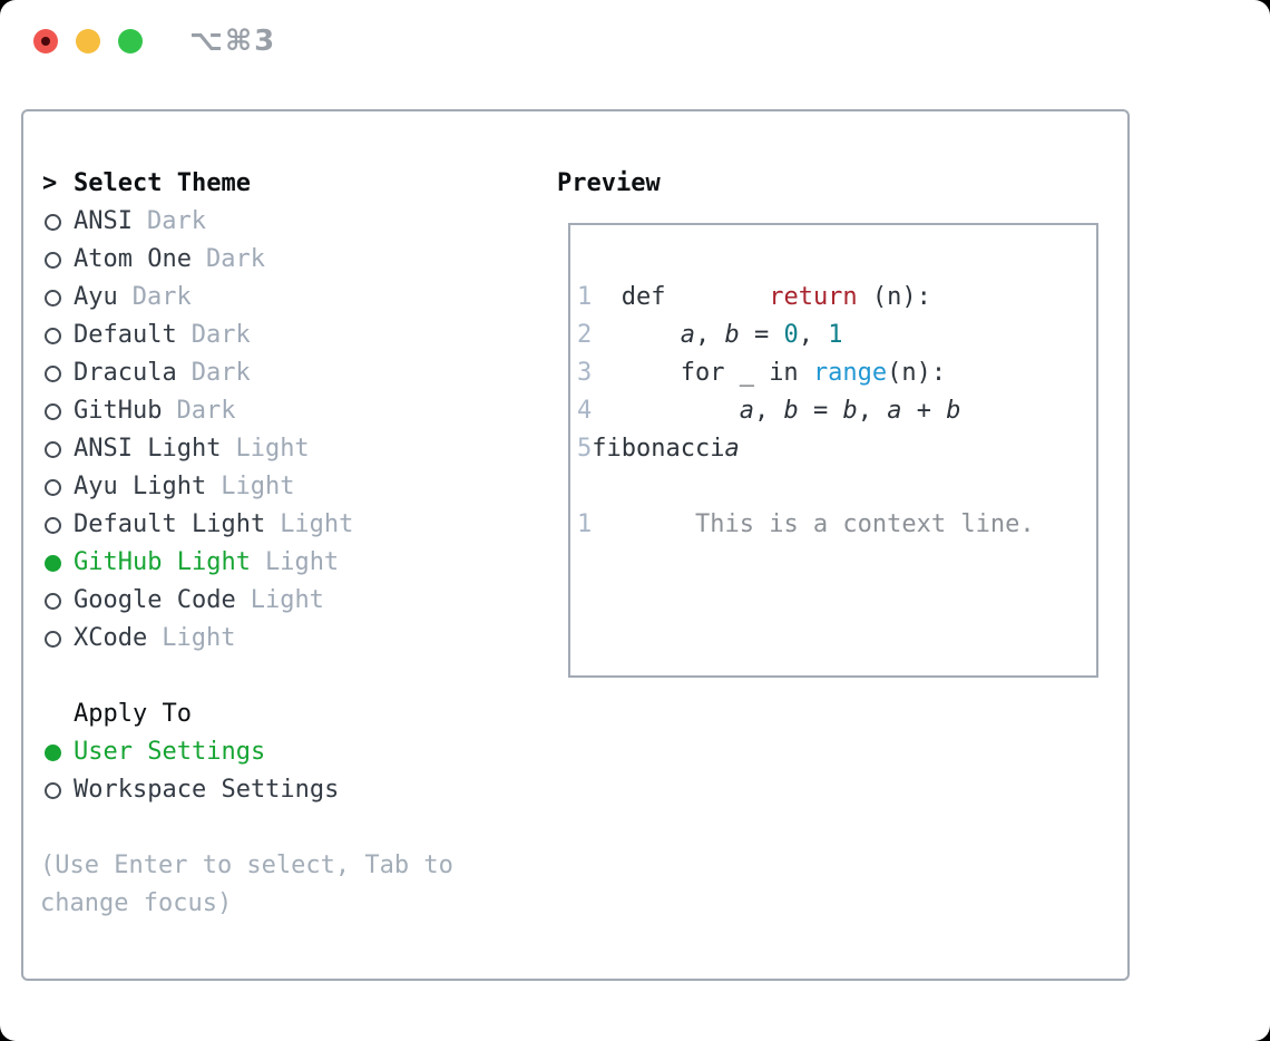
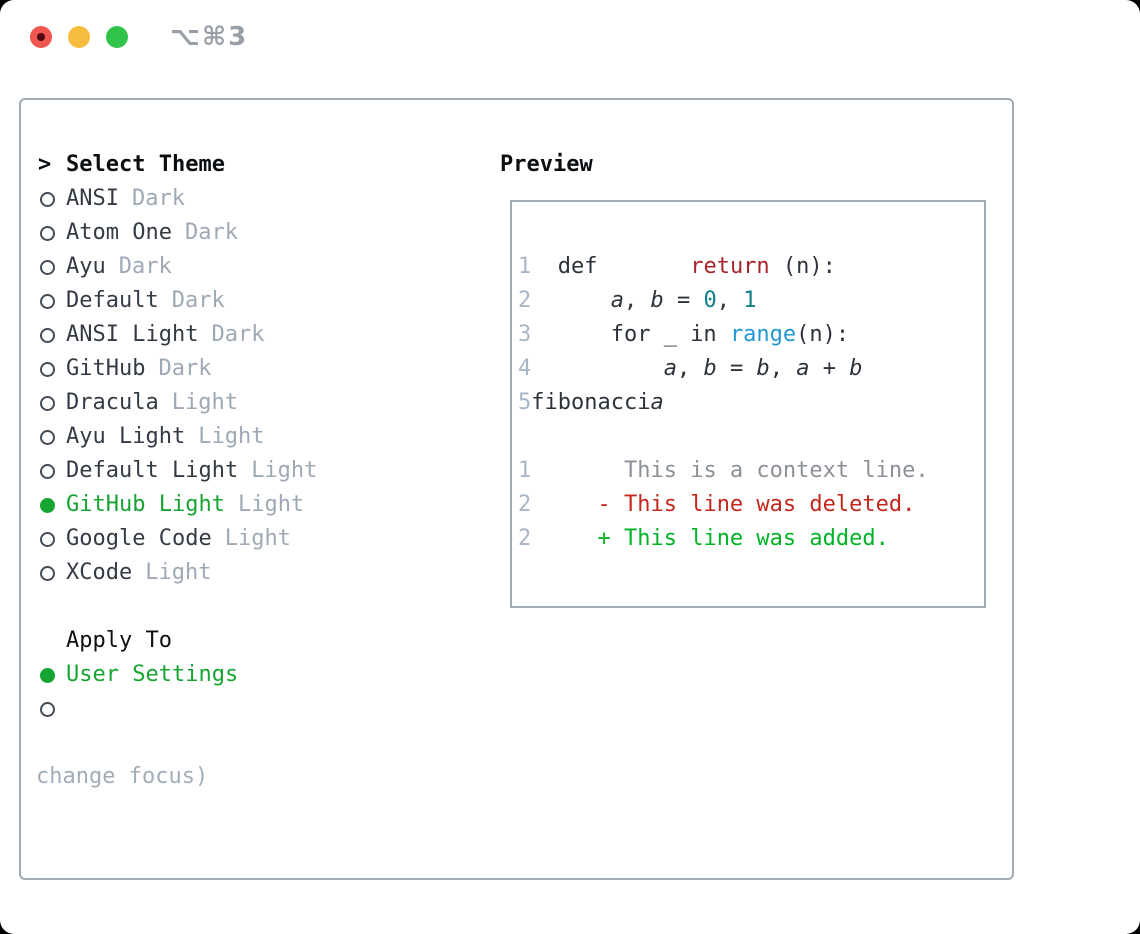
  ⌥⌘3
  >
  Select Theme
  ANSI
  Dark
  Atom One
  Dark
  Ayu
  Dark
  Default
  Dark
- Dracula
+ ANSI Light
  Dark
  GitHub
  Dark
- ANSI Light
+ Dracula
  Light
  Ayu Light
  Light
  Default Light
  Light
  GitHub Light
  Light
  Google Code
  Light
  XCode
  Light
  Apply To
  User Settings
- Workspace Settings
- (Use Enter to select, Tab to
  change focus)
  Preview
  1 def return (n):
  2 a, b = 0, 1
  3 for _ in range(n):
  4 a, b = b, a + b
  5fibonaccia
  1 This is a context line.
+ 2 - This line was deleted.
+ 2 + This line was added.
